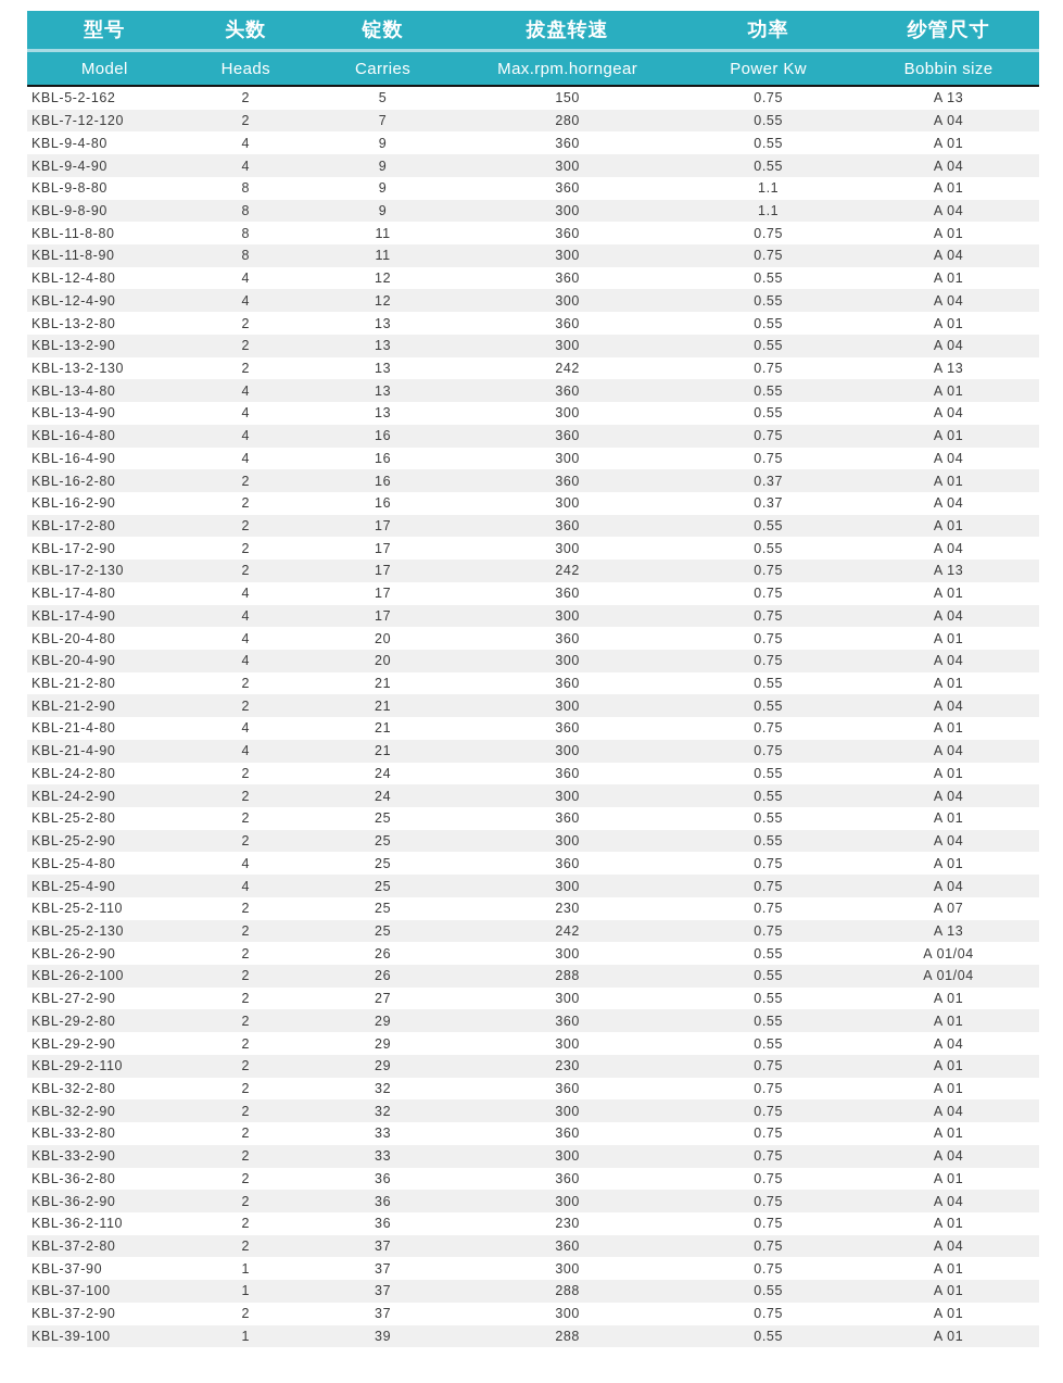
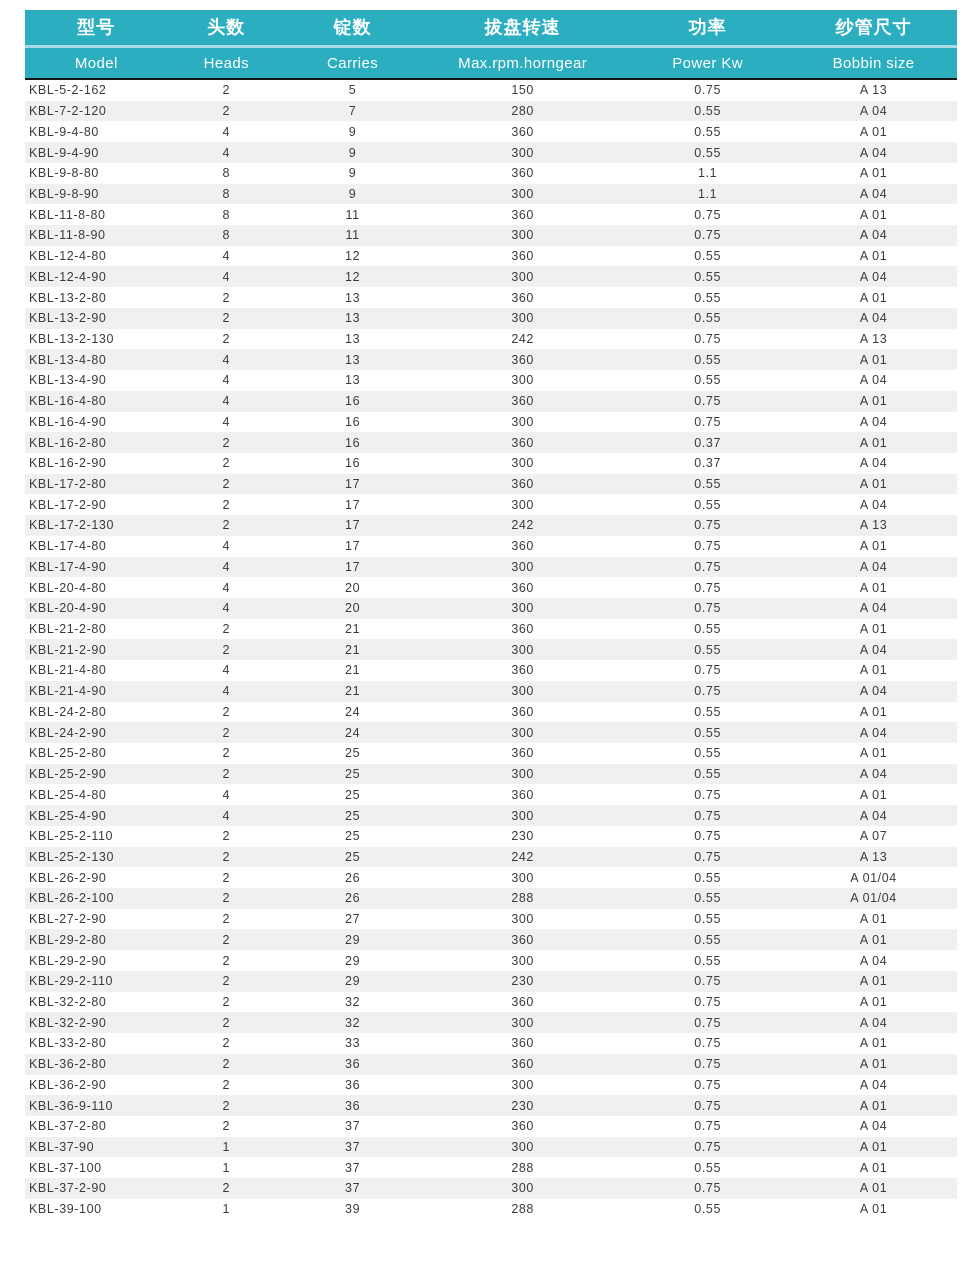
  型号	头数	锭数	拔盘转速	功率	纱管尺寸
  Model	Heads	Carries	Max.rpm.horngear	Power Kw	Bobbin size
  KBL-5-2-162	2	5	150	0.75	A 13
- KBL-7-12-120	2	7	280	0.55	A 04
+ KBL-7-2-120	2	7	280	0.55	A 04
  KBL-9-4-80	4	9	360	0.55	A 01
  KBL-9-4-90	4	9	300	0.55	A 04
  KBL-9-8-80	8	9	360	1.1	A 01
  KBL-9-8-90	8	9	300	1.1	A 04
  KBL-11-8-80	8	11	360	0.75	A 01
  KBL-11-8-90	8	11	300	0.75	A 04
  KBL-12-4-80	4	12	360	0.55	A 01
  KBL-12-4-90	4	12	300	0.55	A 04
  KBL-13-2-80	2	13	360	0.55	A 01
  KBL-13-2-90	2	13	300	0.55	A 04
  KBL-13-2-130	2	13	242	0.75	A 13
  KBL-13-4-80	4	13	360	0.55	A 01
  KBL-13-4-90	4	13	300	0.55	A 04
  KBL-16-4-80	4	16	360	0.75	A 01
  KBL-16-4-90	4	16	300	0.75	A 04
  KBL-16-2-80	2	16	360	0.37	A 01
  KBL-16-2-90	2	16	300	0.37	A 04
  KBL-17-2-80	2	17	360	0.55	A 01
  KBL-17-2-90	2	17	300	0.55	A 04
  KBL-17-2-130	2	17	242	0.75	A 13
  KBL-17-4-80	4	17	360	0.75	A 01
  KBL-17-4-90	4	17	300	0.75	A 04
  KBL-20-4-80	4	20	360	0.75	A 01
  KBL-20-4-90	4	20	300	0.75	A 04
  KBL-21-2-80	2	21	360	0.55	A 01
  KBL-21-2-90	2	21	300	0.55	A 04
  KBL-21-4-80	4	21	360	0.75	A 01
  KBL-21-4-90	4	21	300	0.75	A 04
  KBL-24-2-80	2	24	360	0.55	A 01
  KBL-24-2-90	2	24	300	0.55	A 04
  KBL-25-2-80	2	25	360	0.55	A 01
  KBL-25-2-90	2	25	300	0.55	A 04
  KBL-25-4-80	4	25	360	0.75	A 01
  KBL-25-4-90	4	25	300	0.75	A 04
  KBL-25-2-110	2	25	230	0.75	A 07
  KBL-25-2-130	2	25	242	0.75	A 13
  KBL-26-2-90	2	26	300	0.55	A 01/04
  KBL-26-2-100	2	26	288	0.55	A 01/04
  KBL-27-2-90	2	27	300	0.55	A 01
  KBL-29-2-80	2	29	360	0.55	A 01
  KBL-29-2-90	2	29	300	0.55	A 04
  KBL-29-2-110	2	29	230	0.75	A 01
  KBL-32-2-80	2	32	360	0.75	A 01
  KBL-32-2-90	2	32	300	0.75	A 04
  KBL-33-2-80	2	33	360	0.75	A 01
- KBL-33-2-90	2	33	300	0.75	A 04
  KBL-36-2-80	2	36	360	0.75	A 01
  KBL-36-2-90	2	36	300	0.75	A 04
- KBL-36-2-110	2	36	230	0.75	A 01
+ KBL-36-9-110	2	36	230	0.75	A 01
  KBL-37-2-80	2	37	360	0.75	A 04
  KBL-37-90	1	37	300	0.75	A 01
  KBL-37-100	1	37	288	0.55	A 01
  KBL-37-2-90	2	37	300	0.75	A 01
  KBL-39-100	1	39	288	0.55	A 01
